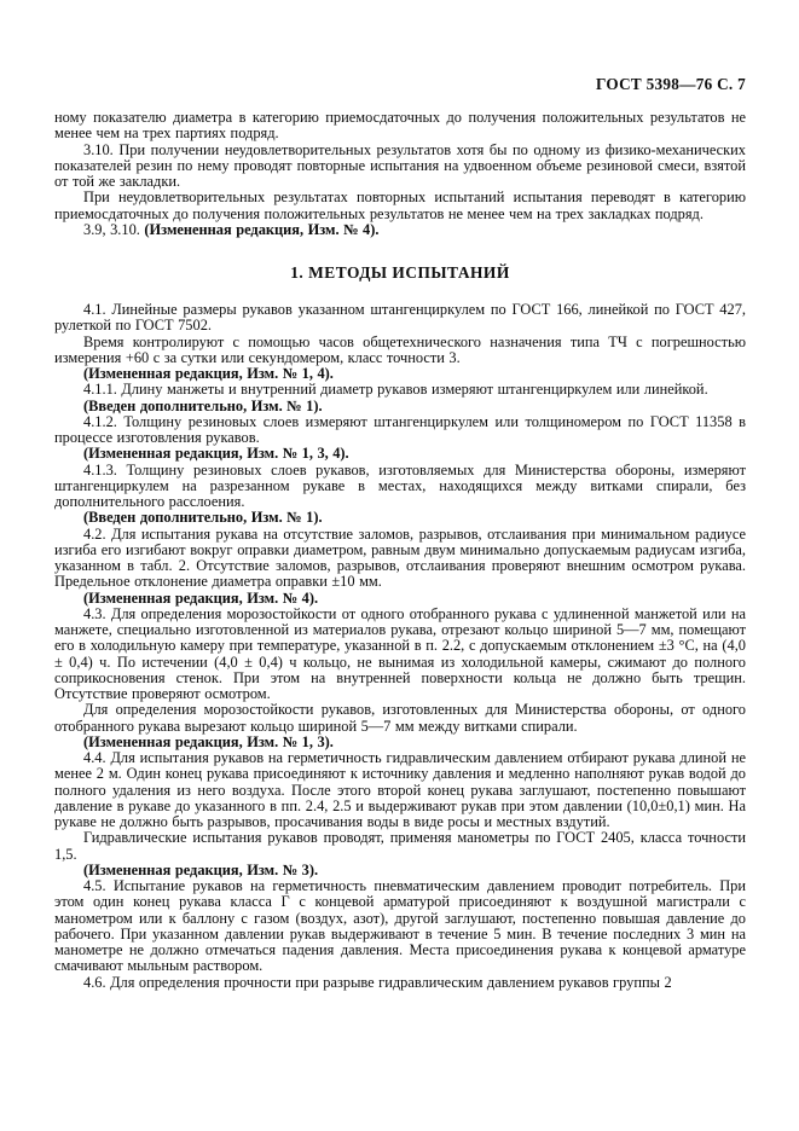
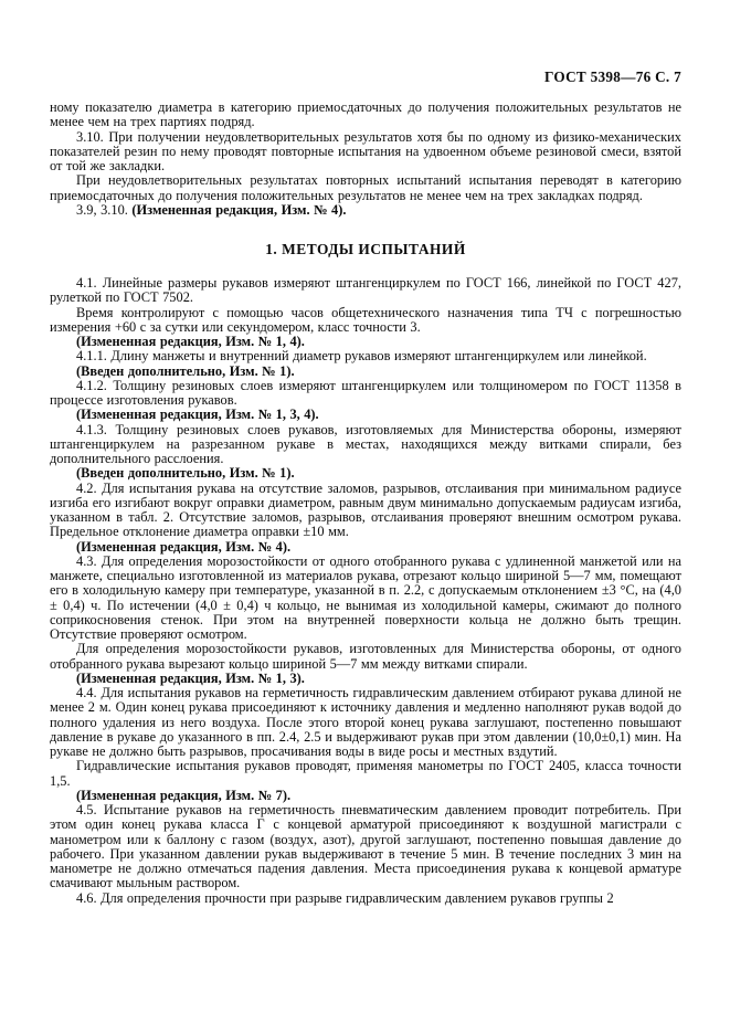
  ГОСТ 5398—76 С. 7
  ному показателю диаметра в категорию приемосдаточных до получения положительных результатов не менее чем на трех партиях подряд.
  3.10. При получении неудовлетворительных результатов хотя бы по одному из физико-механических показателей резин по нему проводят повторные испытания на удвоенном объеме резиновой смеси, взятой от той же закладки.
  При неудовлетворительных результатах повторных испытаний испытания переводят в категорию приемосдаточных до получения положительных результатов не менее чем на трех закладках подряд.
  3.9, 3.10. (Измененная редакция, Изм. № 4).
  1. МЕТОДЫ ИСПЫТАНИЙ
- 4.1. Линейные размеры рукавов указанном штангенциркулем по ГОСТ 166, линейкой по ГОСТ 427, рулеткой по ГОСТ 7502.
+ 4.1. Линейные размеры рукавов измеряют штангенциркулем по ГОСТ 166, линейкой по ГОСТ 427, рулеткой по ГОСТ 7502.
  Время контролируют с помощью часов общетехнического назначения типа ТЧ с погрешностью измерения +60 с за сутки или секундомером, класс точности 3.
  (Измененная редакция, Изм. № 1, 4).
  4.1.1. Длину манжеты и внутренний диаметр рукавов измеряют штангенциркулем или линейкой.
  (Введен дополнительно, Изм. № 1).
  4.1.2. Толщину резиновых слоев измеряют штангенциркулем или толщиномером по ГОСТ 11358 в процессе изготовления рукавов.
  (Измененная редакция, Изм. № 1, 3, 4).
  4.1.3. Толщину резиновых слоев рукавов, изготовляемых для Министерства обороны, измеряют штангенциркулем на разрезанном рукаве в местах, находящихся между витками спирали, без дополнительного расслоения.
  (Введен дополнительно, Изм. № 1).
  4.2. Для испытания рукава на отсутствие заломов, разрывов, отслаивания при минимальном радиусе изгиба его изгибают вокруг оправки диаметром, равным двум минимально допускаемым радиусам изгиба, указанном в табл. 2. Отсутствие заломов, разрывов, отслаивания проверяют внешним осмотром рукава. Предельное отклонение диаметра оправки ±10 мм.
  (Измененная редакция, Изм. № 4).
  4.3. Для определения морозостойкости от одного отобранного рукава с удлиненной манжетой или на манжете, специально изготовленной из материалов рукава, отрезают кольцо шириной 5—7 мм, помещают его в холодильную камеру при температуре, указанной в п. 2.2, с допускаемым отклонением ±3 °С, на (4,0 ± 0,4) ч. По истечении (4,0 ± 0,4) ч кольцо, не вынимая из холодильной камеры, сжимают до полного соприкосновения стенок. При этом на внутренней поверхности кольца не должно быть трещин. Отсутствие проверяют осмотром.
  Для определения морозостойкости рукавов, изготовленных для Министерства обороны, от одного отобранного рукава вырезают кольцо шириной 5—7 мм между витками спирали.
  (Измененная редакция, Изм. № 1, 3).
  4.4. Для испытания рукавов на герметичность гидравлическим давлением отбирают рукава длиной не менее 2 м. Один конец рукава присоединяют к источнику давления и медленно наполняют рукав водой до полного удаления из него воздуха. После этого второй конец рукава заглушают, постепенно повышают давление в рукаве до указанного в пп. 2.4, 2.5 и выдерживают рукав при этом давлении (10,0±0,1) мин. На рукаве не должно быть разрывов, просачивания воды в виде росы и местных вздутий.
  Гидравлические испытания рукавов проводят, применяя манометры по ГОСТ 2405, класса точности 1,5.
- (Измененная редакция, Изм. № 3).
+ (Измененная редакция, Изм. № 7).
  4.5. Испытание рукавов на герметичность пневматическим давлением проводит потребитель. При этом один конец рукава класса Г с концевой арматурой присоединяют к воздушной магистрали с манометром или к баллону с газом (воздух, азот), другой заглушают, постепенно повышая давление до рабочего. При указанном давлении рукав выдерживают в течение 5 мин. В течение последних 3 мин на манометре не должно отмечаться падения давления. Места присоединения рукава к концевой арматуре смачивают мыльным раствором.
  4.6. Для определения прочности при разрыве гидравлическим давлением рукавов группы 2
